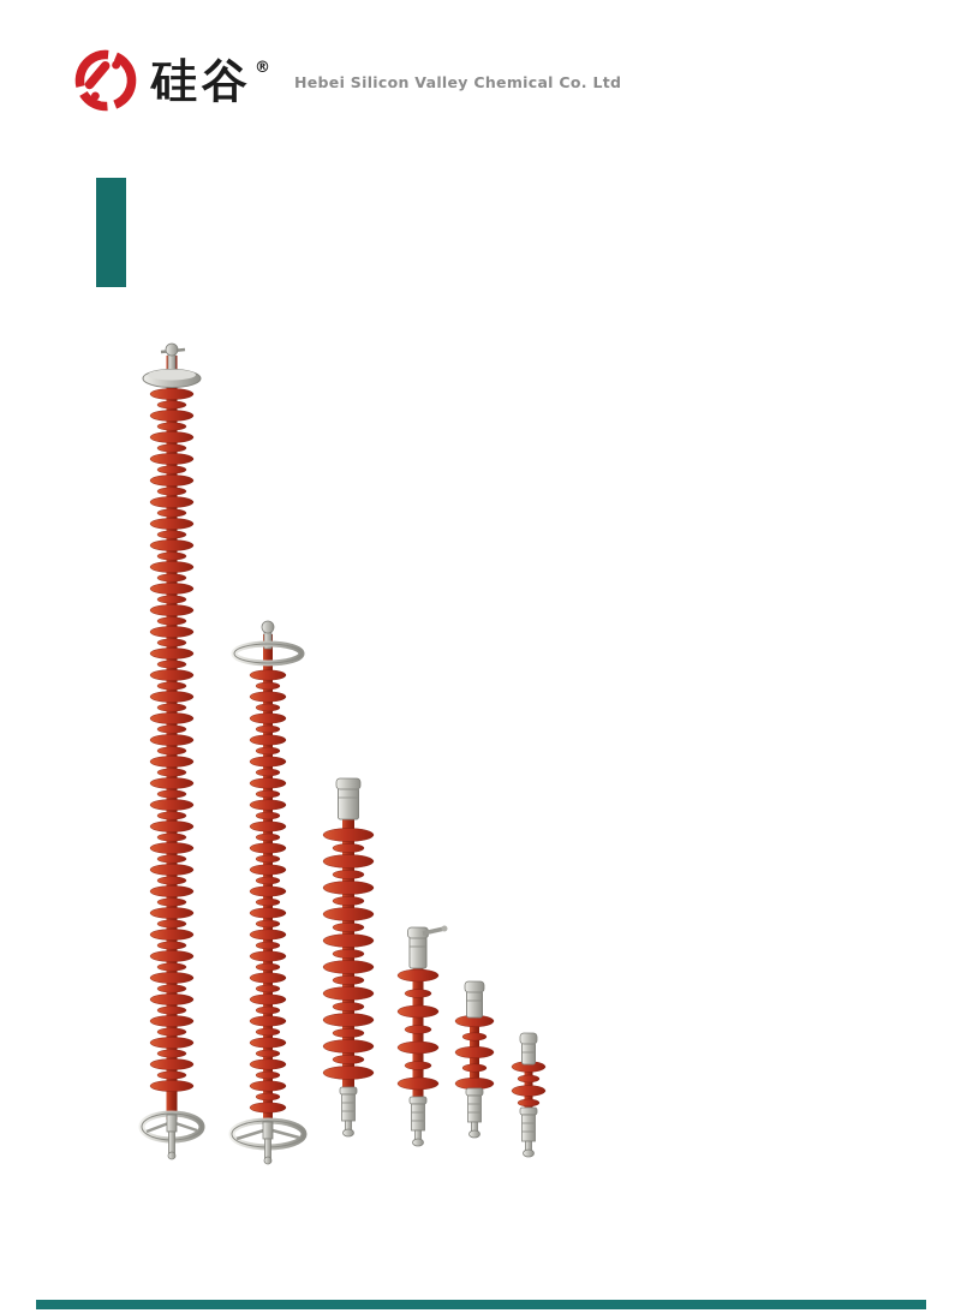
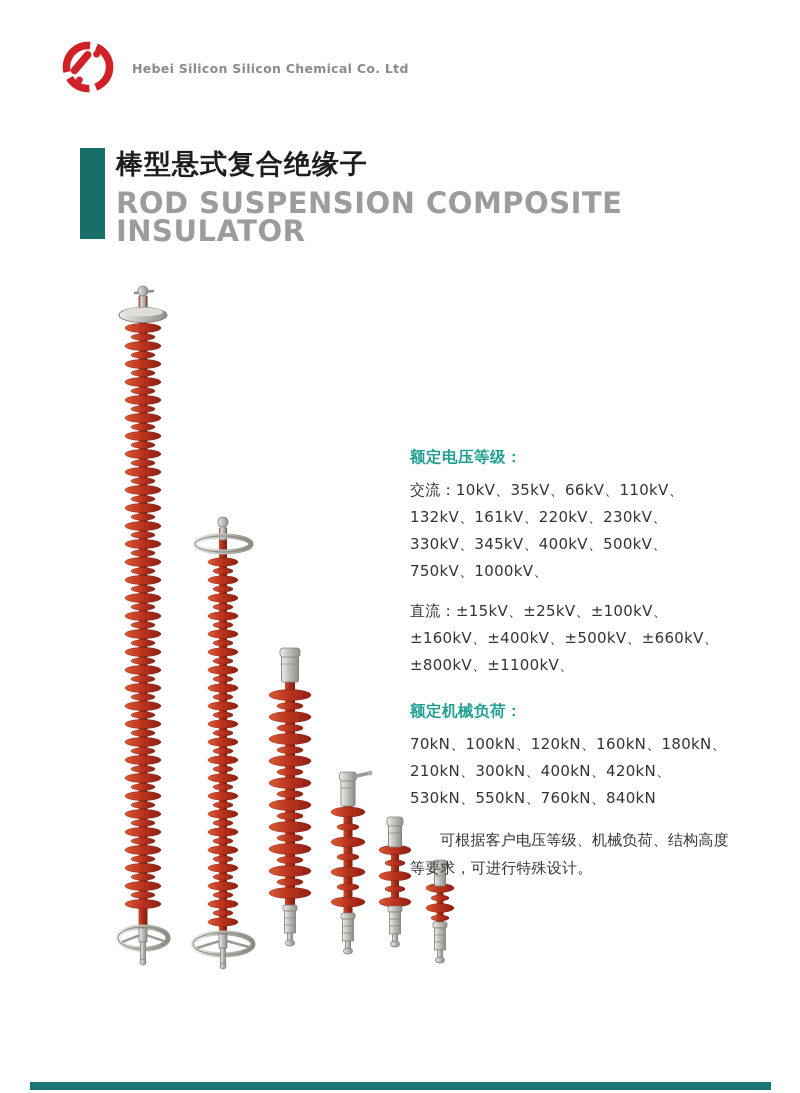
- 硅谷 ®
- Hebei Silicon Valley Chemical Co. Ltd
+ Hebei Silicon Silicon Chemical Co. Ltd
+ 棒型悬式复合绝缘子
+ ROD SUSPENSION COMPOSITE
+ INSULATOR
+ 额定电压等级：
+ 交流：10kV、35kV、66kV、110kV、132kV、161kV、220kV、230kV、330kV、345kV、400kV、500kV、750kV、1000kV、
+ 直流：±15kV、±25kV、±100kV、±160kV、±400kV、±500kV、±660kV、±800kV、±1100kV、
+ 额定机械负荷：
+ 70kN、100kN、120kN、160kN、180kN、210kN、300kN、400kN、420kN、530kN、550kN、760kN、840kN
+ 可根据客户电压等级、机械负荷、结构高度等要求，可进行特殊设计。
